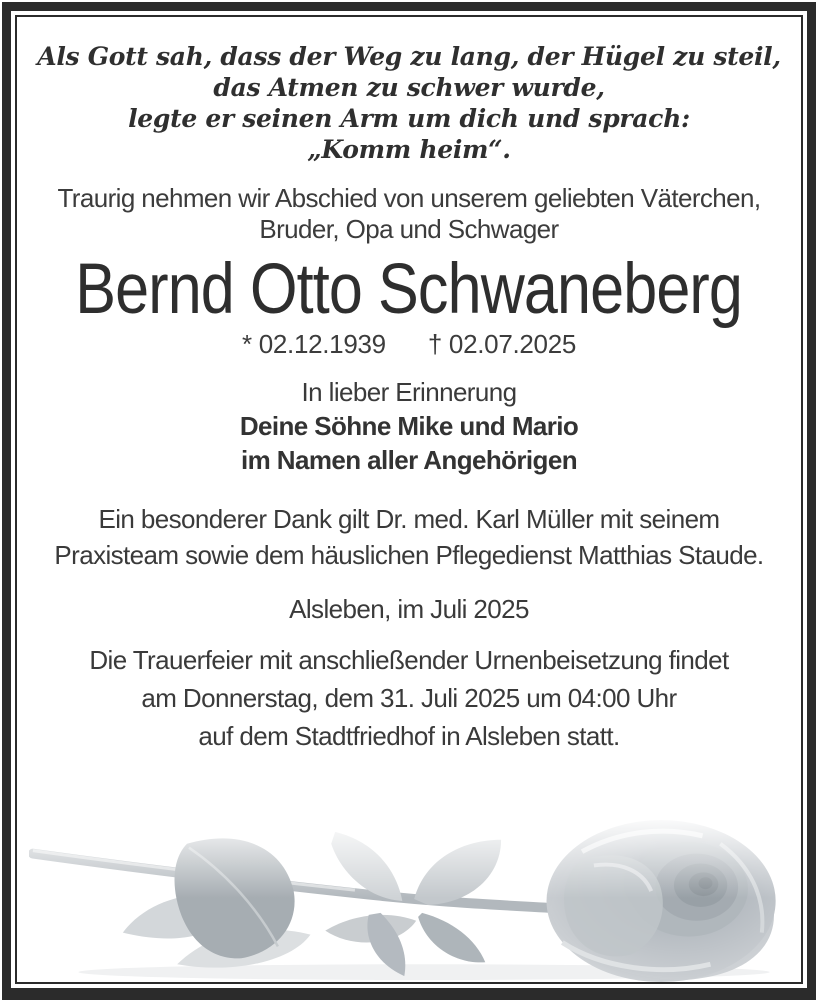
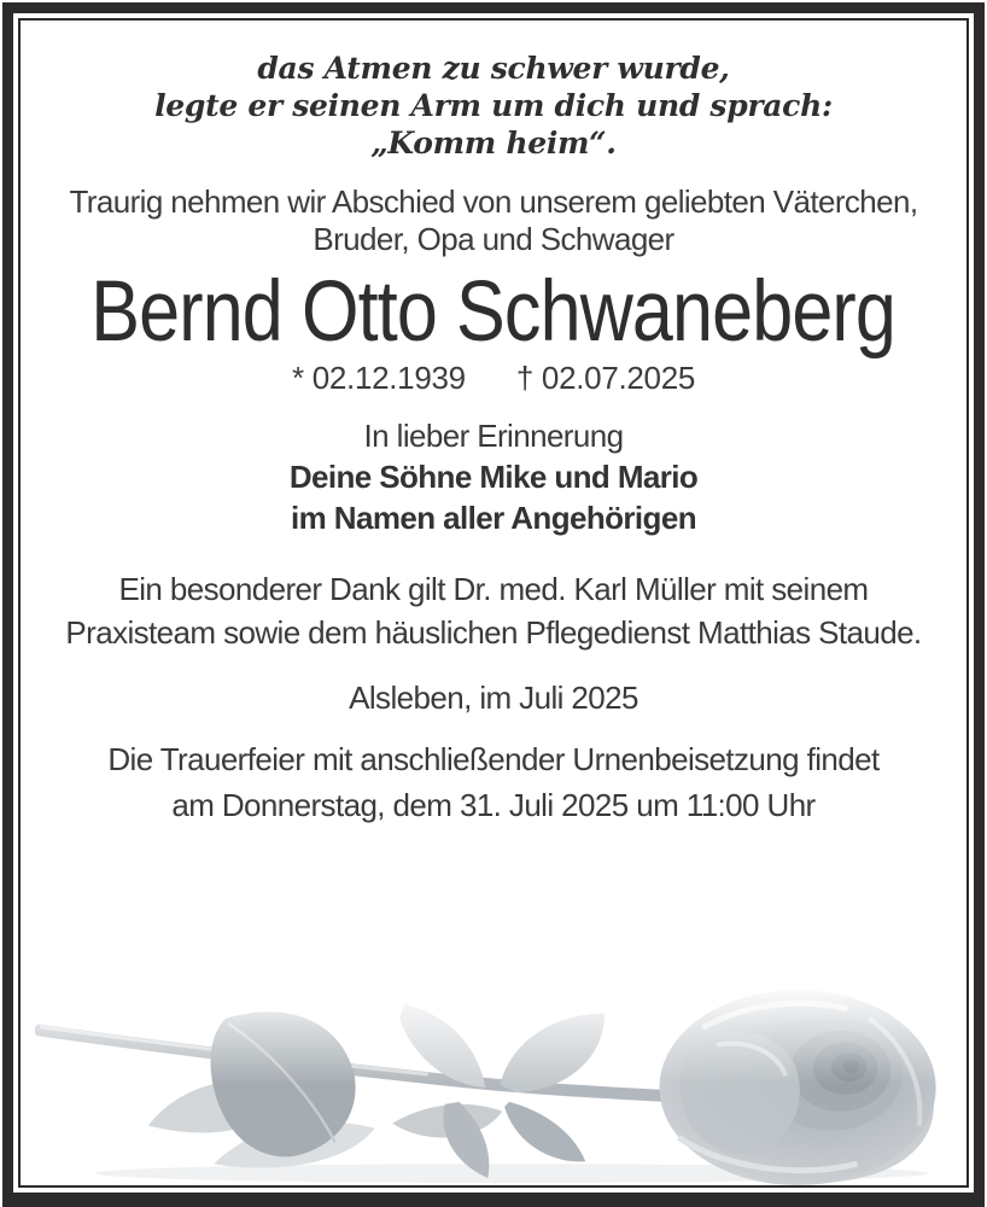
- Als Gott sah, dass der Weg zu lang, der Hügel zu steil,
  das Atmen zu schwer wurde,
  legte er seinen Arm um dich und sprach:
  „Komm heim“.
  Traurig nehmen wir Abschied von unserem geliebten Väterchen,
  Bruder, Opa und Schwager
  Bernd Otto Schwaneberg
  * 02.12.1939 † 02.07.2025
  In lieber Erinnerung
  Deine Söhne Mike und Mario
  im Namen aller Angehörigen
  Ein besonderer Dank gilt Dr. med. Karl Müller mit seinem
  Praxisteam sowie dem häuslichen Pflegedienst Matthias Staude.
  Alsleben, im Juli 2025
  Die Trauerfeier mit anschließender Urnenbeisetzung findet
- am Donnerstag, dem 31. Juli 2025 um 04:00 Uhr
+ am Donnerstag, dem 31. Juli 2025 um 11:00 Uhr
- auf dem Stadtfriedhof in Alsleben statt.
